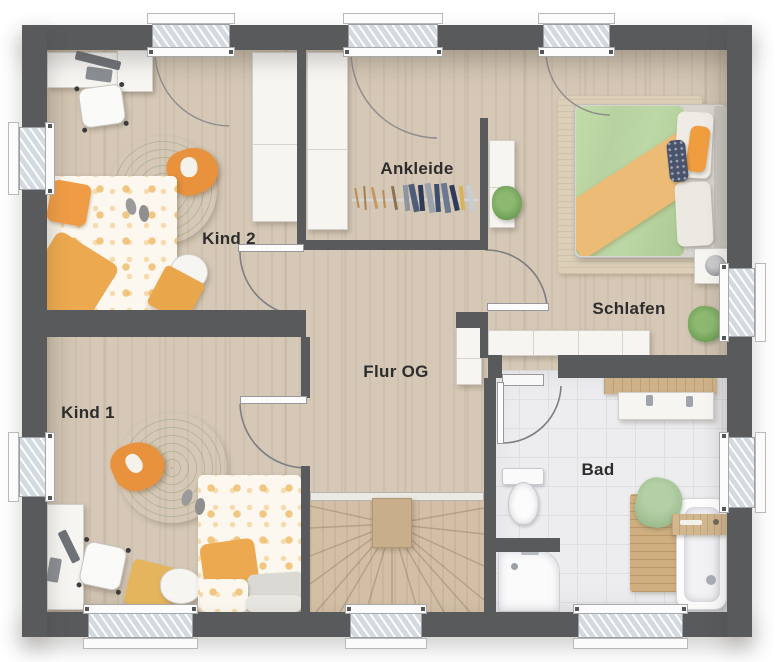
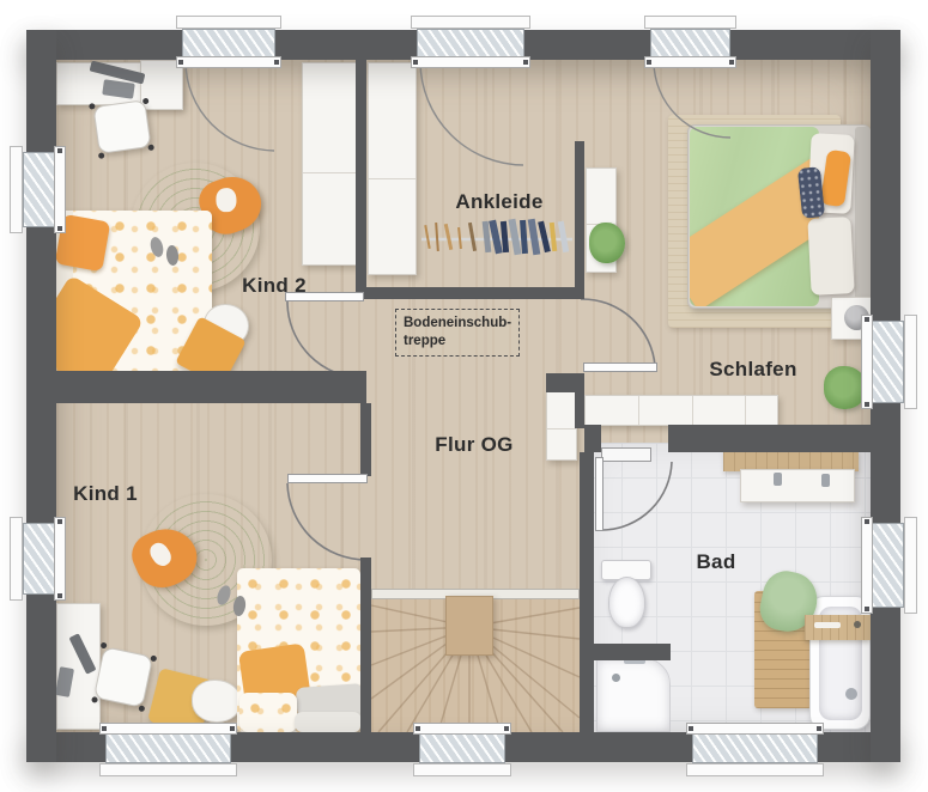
  Kind 2
  Kind 1
  Ankleide
  Flur OG
  Schlafen
  Bad
+ Bodeneinschub-
+ treppe
